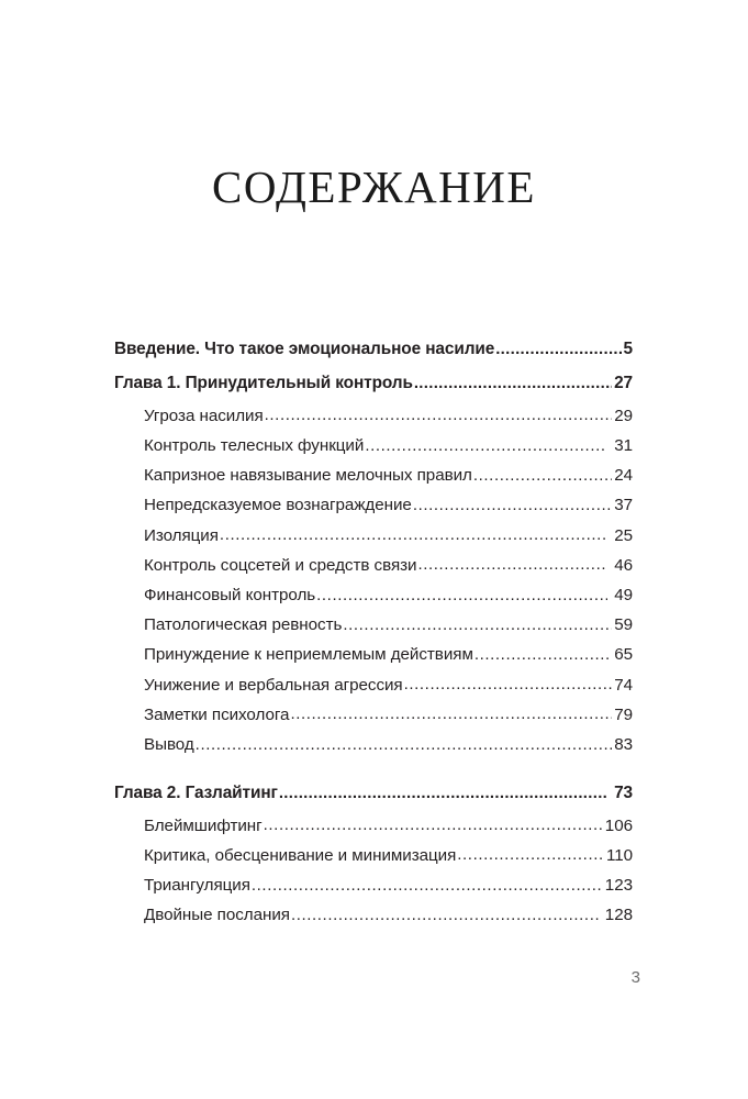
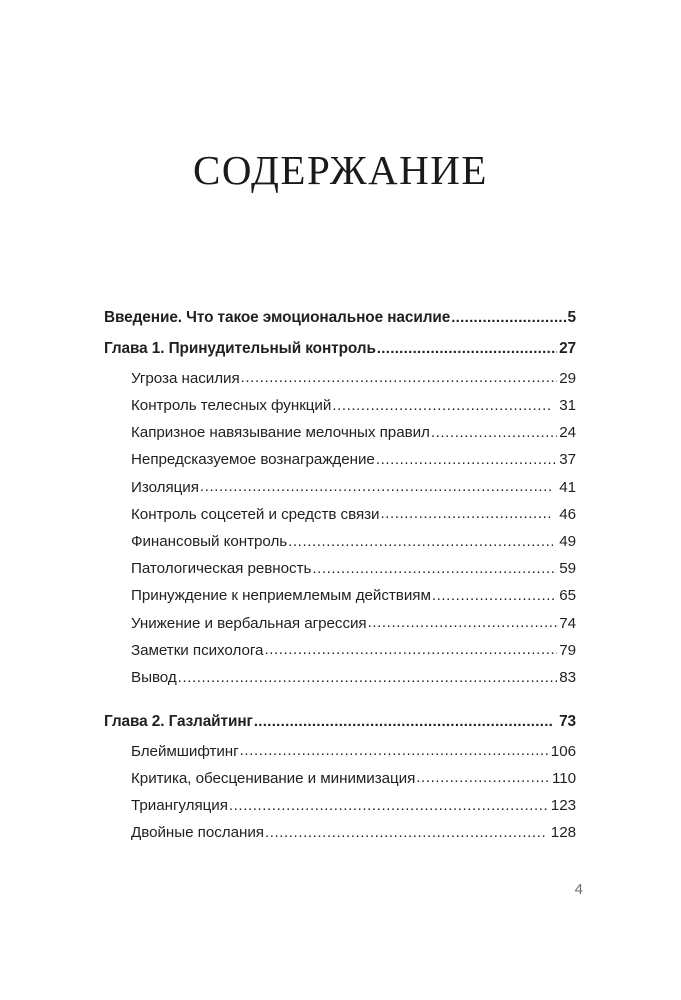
  СОДЕРЖАНИЕ
  Введение. Что такое эмоциональное насилие
  5
  Глава 1. Принудительный контроль
  27
  Угроза насилия
  29
  Контроль телесных функций
  31
  Капризное навязывание мелочных правил
  24
  Непредсказуемое вознаграждение
  37
  Изоляция
- 25
+ 41
  Контроль соцсетей и средств связи
  46
  Финансовый контроль
  49
  Патологическая ревность
  59
  Принуждение к неприемлемым действиям
  65
  Унижение и вербальная агрессия
  74
  Заметки психолога
  79
  Вывод
  83
  Глава 2. Газлайтинг
  73
  Блеймшифтинг
  106
  Критика, обесценивание и минимизация
  110
  Триангуляция
  123
  Двойные послания
  128
- 3
+ 4
